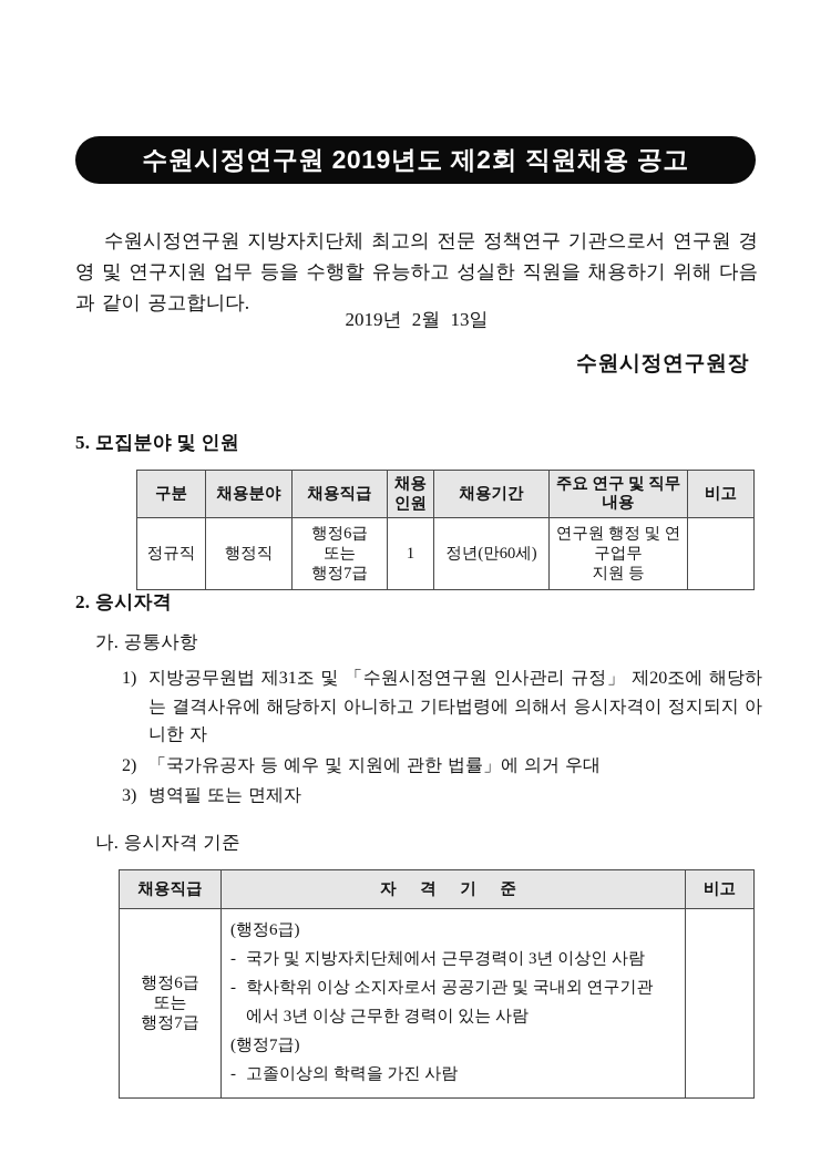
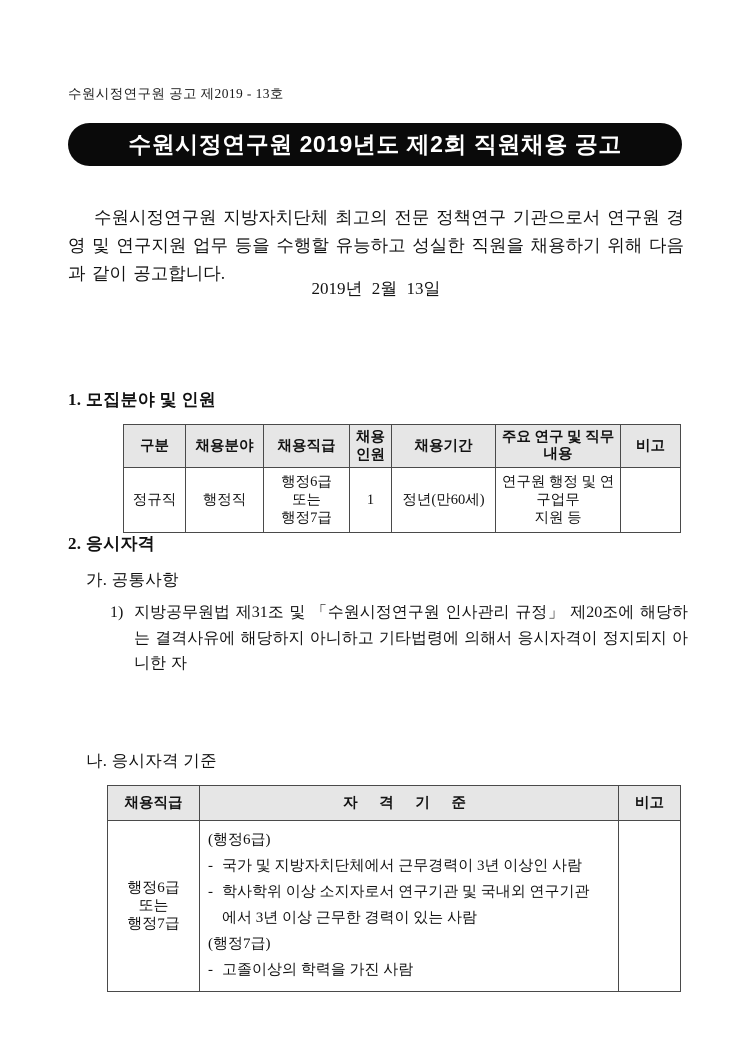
+ 수원시정연구원 공고 제2019 - 13호
  수원시정연구원 2019년도 제2회 직원채용 공고
  수원시정연구원 지방자치단체 최고의 전문 정책연구 기관으로서 연구원 경영 및 연구지원 업무 등을 수행할 유능하고 성실한 직원을 채용하기 위해 다음과 같이 공고합니다.
  2019년 2월 13일
- 수원시정연구원장
- 5. 모집분야 및 인원
+ 1. 모집분야 및 인원
  구분	채용분야	채용직급	채용인원	채용기간	주요 연구 및 직무내용	비고
  정규직	행정직	행정6급또는행정7급	1	정년(만60세)	연구원 행정 및 연구업무지원 등
  2. 응시자격
  가. 공통사항
  1)
  지방공무원법 제31조 및 「수원시정연구원 인사관리 규정」 제20조에 해당하는 결격사유에 해당하지 아니하고 기타법령에 의해서 응시자격이 정지되지 아니한 자
- 2)
- 「국가유공자 등 예우 및 지원에 관한 법률」에 의거 우대
- 3)
- 병역필 또는 면제자
  나. 응시자격 기준
  채용직급	자 격 기 준	비고
- 행정6급또는행정7급	(행정6급) - 국가 및 지방자치단체에서 근무경력이 3년 이상인 사람 - 학사학위 이상 소지자로서 공공기관 및 국내외 연구기관 에서 3년 이상 근무한 경력이 있는 사람 (행정7급) - 고졸이상의 학력을 가진 사람
+ 행정6급또는행정7급	(행정6급) - 국가 및 지방자치단체에서 근무경력이 3년 이상인 사람 - 학사학위 이상 소지자로서 연구기관 및 국내외 연구기관 에서 3년 이상 근무한 경력이 있는 사람 (행정7급) - 고졸이상의 학력을 가진 사람
